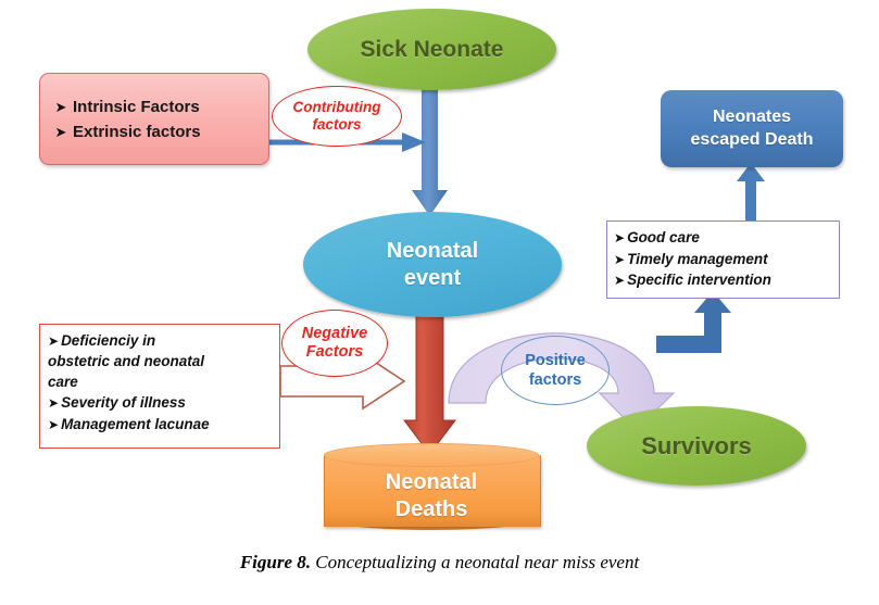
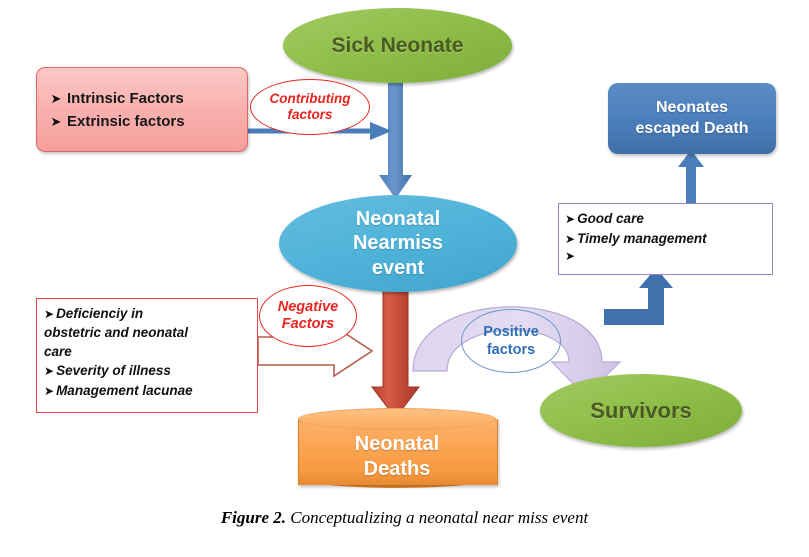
  Sick Neonate
  Neonatal
+ Nearmiss
  event
  Neonatal
  Deaths
  Survivors
  Neonates
  escaped Death
  ➤
  Intrinsic Factors
  ➤
  Extrinsic factors
  ➤
  Deficienciy in
  obstetric and neonatal
  care
  ➤
  Severity of illness
  ➤
  Management lacunae
  ➤
  Good care
  ➤
  Timely management
  ➤
- Specific intervention
  Contributing
  factors
  Negative
  Factors
  Positive
  factors
- Figure 8. Conceptualizing a neonatal near miss event
+ Figure 2. Conceptualizing a neonatal near miss event
